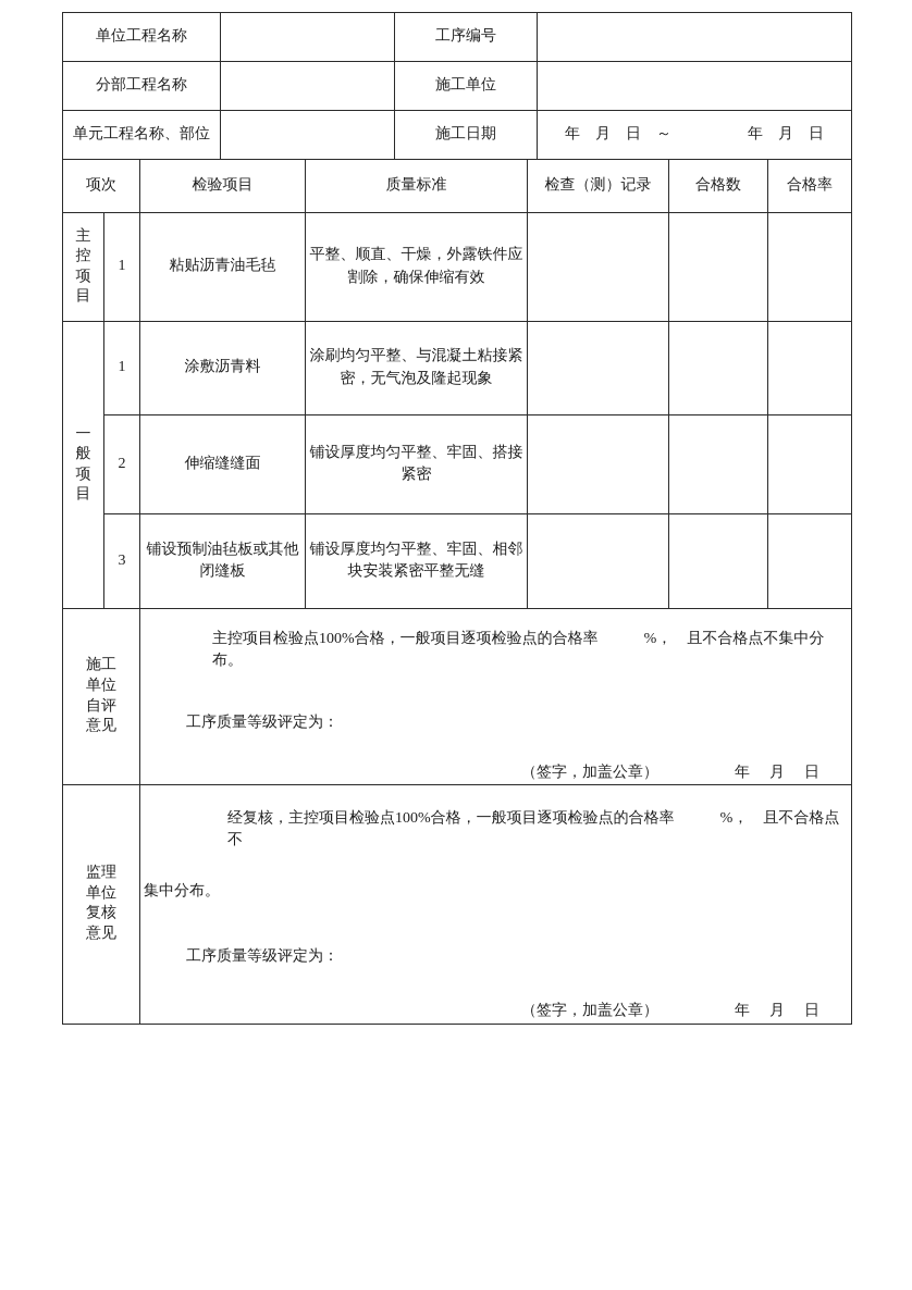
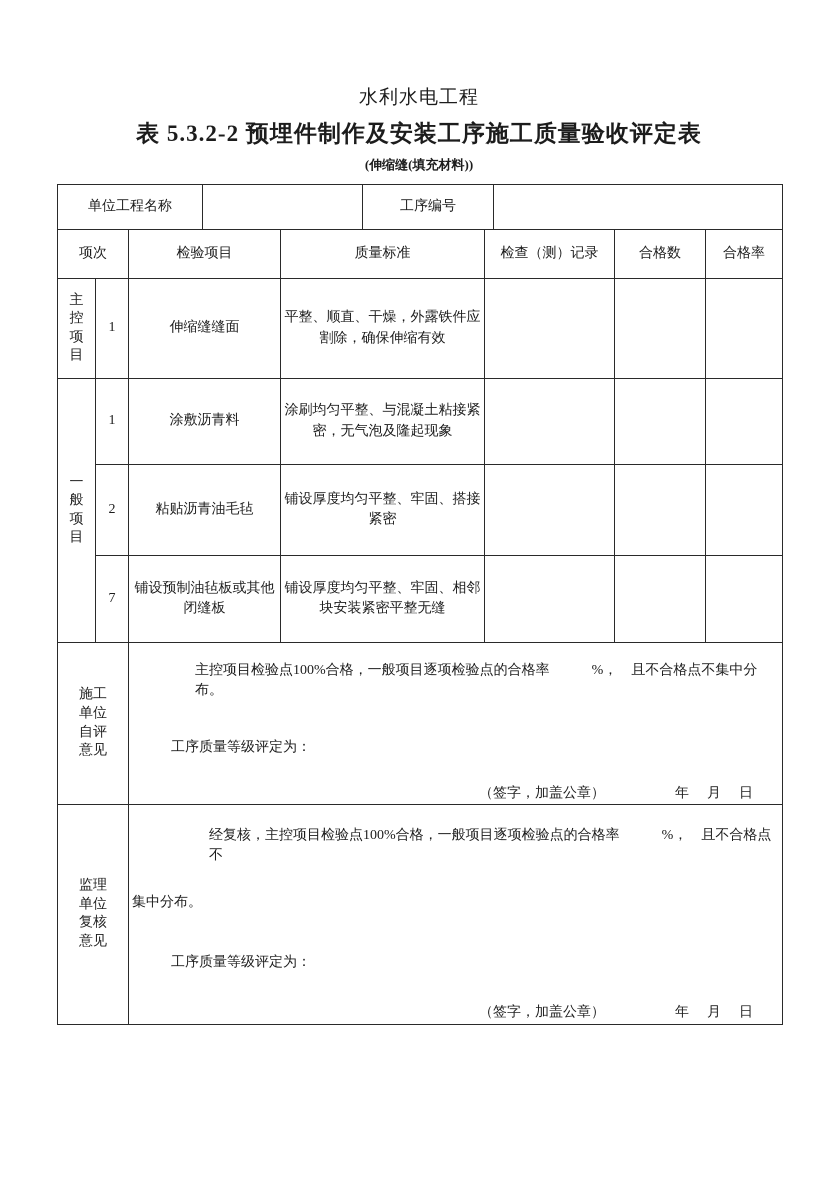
+ 水利水电工程
+ 表 5.3.2-2 预埋件制作及安装工序施工质量验收评定表
+ (伸缩缝(填充材料))
  单位工程名称		工序编号
- 分部工程名称		施工单位
- 单元工程名称、部位		施工日期	年 月 日 ～ 年 月 日
  项次	检验项目	质量标准	检查（测）记录	合格数	合格率
- 主控项目	1	粘贴沥青油毛毡	平整、顺直、干燥，外露铁件应割除，确保伸缩有效
+ 主控项目	1	伸缩缝缝面	平整、顺直、干燥，外露铁件应割除，确保伸缩有效
  一般项目	1	涂敷沥青料	涂刷均匀平整、与混凝土粘接紧密，无气泡及隆起现象
- 2	伸缩缝缝面	铺设厚度均匀平整、牢固、搭接紧密
+ 2	粘贴沥青油毛毡	铺设厚度均匀平整、牢固、搭接紧密
- 3	铺设预制油毡板或其他闭缝板	铺设厚度均匀平整、牢固、相邻块安装紧密平整无缝
+ 7	铺设预制油毡板或其他闭缝板	铺设厚度均匀平整、牢固、相邻块安装紧密平整无缝
  施工单位自评意见	主控项目检验点100%合格，一般项目逐项检验点的合格率 %， 且不合格点不集中分布。 工序质量等级评定为： （签字，加盖公章） 年 月 日
  监理单位复核意见	经复核，主控项目检验点100%合格，一般项目逐项检验点的合格率 %， 且不合格点不 集中分布。 工序质量等级评定为： （签字，加盖公章） 年 月 日
